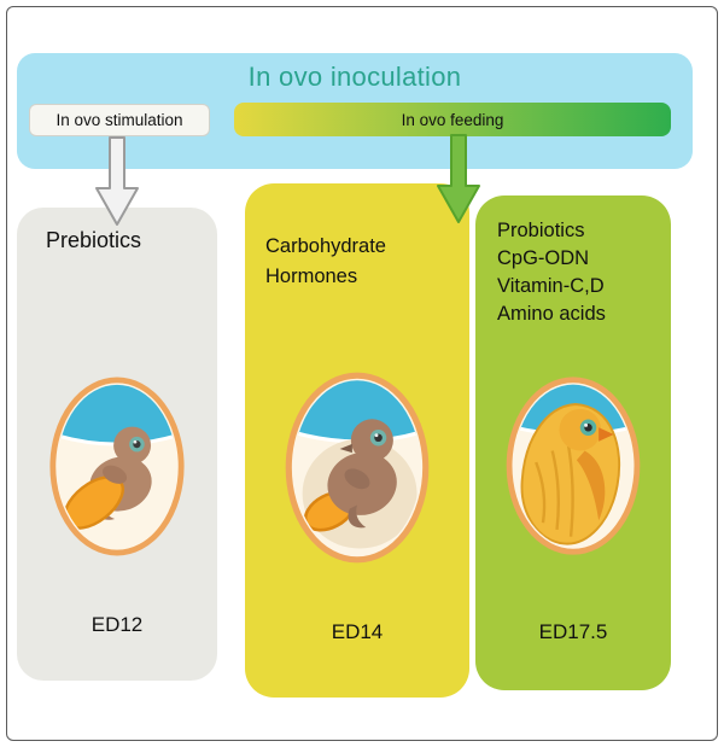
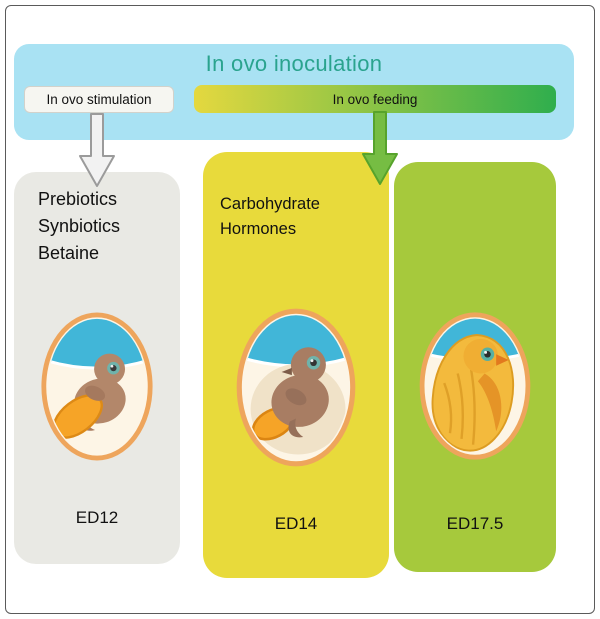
  In ovo inoculation
  In ovo stimulation
  In ovo feeding
  Prebiotics
+ Synbiotics
+ Betaine
  ED12
  Carbohydrate
  Hormones
  ED14
- Probiotics
- CpG-ODN
- Vitamin-C,D
- Amino acids
  ED17.5
